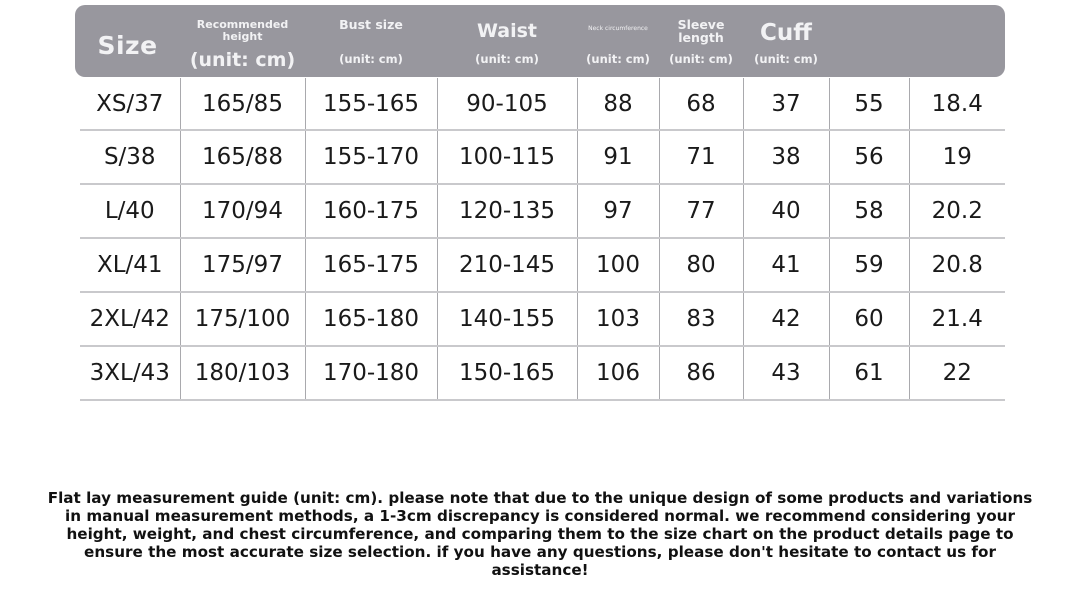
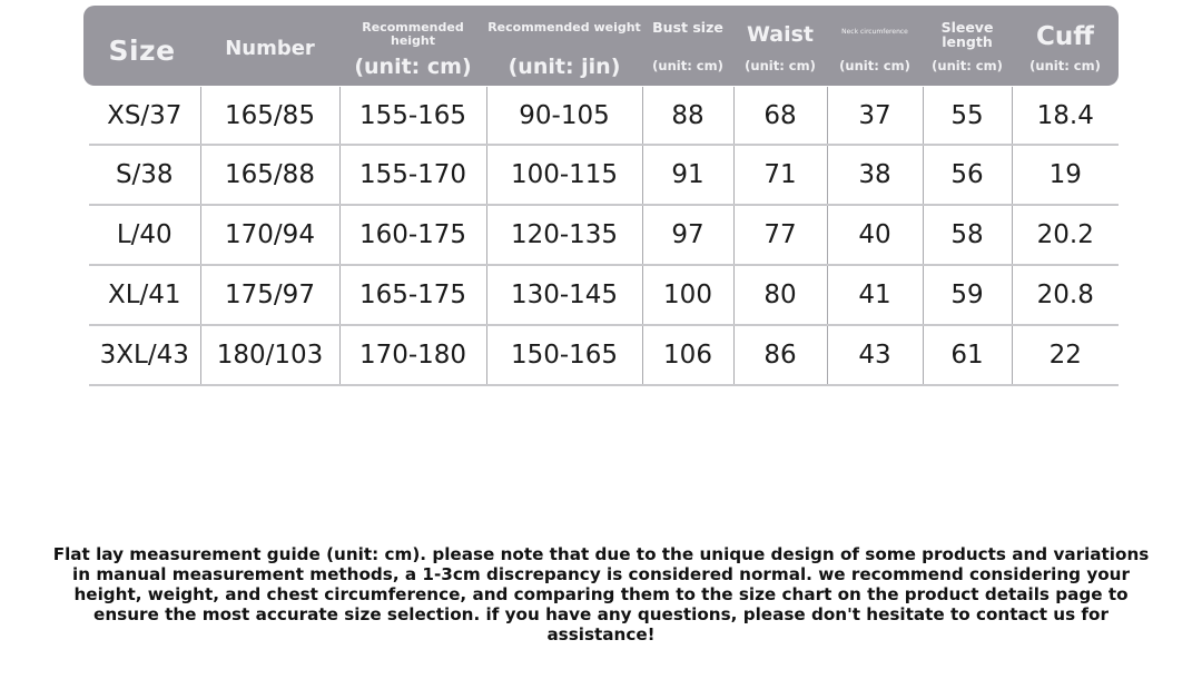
  Size
+ Number
  Recommended height
  (unit: cm)
+ Recommended weight
+ (unit: jin)
  Bust size
  (unit: cm)
  Waist
  (unit: cm)
  (unit: cm)
  Sleeve length
  (unit: cm)
  Cuff
  (unit: cm)
  XS/37	165/85	155-165	90-105	88	68	37	55	18.4
  S/38	165/88	155-170	100-115	91	71	38	56	19
  L/40	170/94	160-175	120-135	97	77	40	58	20.2
- XL/41	175/97	165-175	210-145	100	80	41	59	20.8
+ XL/41	175/97	165-175	130-145	100	80	41	59	20.8
- 2XL/42	175/100	165-180	140-155	103	83	42	60	21.4
  3XL/43	180/103	170-180	150-165	106	86	43	61	22
  Flat lay measurement guide (unit: cm). please note that due to the unique design of some products and variations in manual measurement methods, a 1-3cm discrepancy is considered normal. we recommend considering your height, weight, and chest circumference, and comparing them to the size chart on the product details page to ensure the most accurate size selection. if you have any questions, please don't hesitate to contact us for assistance!
